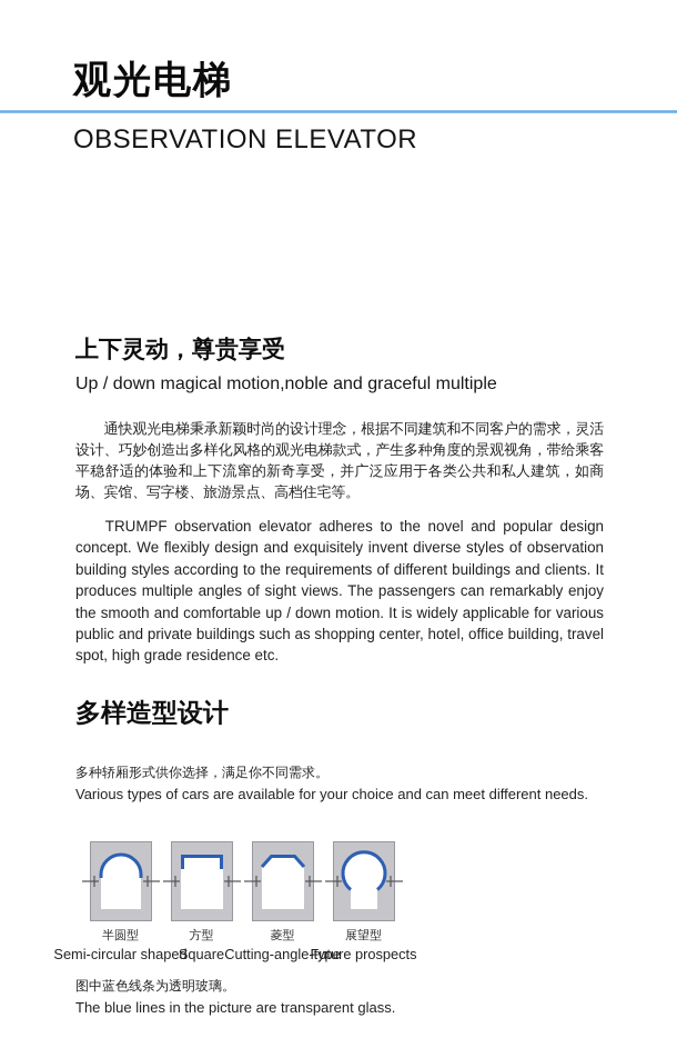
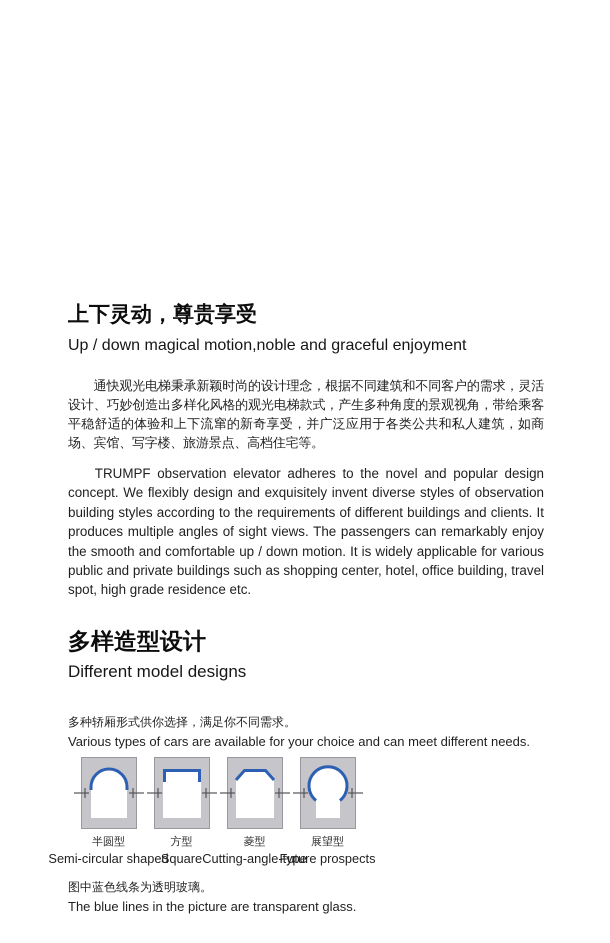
- 观光电梯
- OBSERVATION ELEVATOR
  上下灵动，尊贵享受
- Up / down magical motion,noble and graceful multiple
+ Up / down magical motion,noble and graceful enjoyment
  通快观光电梯秉承新颖时尚的设计理念，根据不同建筑和不同客户的需求，灵活设计、巧妙创造出多样化风格的观光电梯款式，产生多种角度的景观视角，带给乘客平稳舒适的体验和上下流窜的新奇享受，并广泛应用于各类公共和私人建筑，如商场、宾馆、写字楼、旅游景点、高档住宅等。
  TRUMPF observation elevator adheres to the novel and popular design concept. We flexibly design and exquisitely invent diverse styles of observation building styles according to the requirements of different buildings and clients. It produces multiple angles of sight views. The passengers can remarkably enjoy the smooth and comfortable up / down motion. It is widely applicable for various public and private buildings such as shopping center, hotel, office building, travel spot, high grade residence etc.
  多样造型设计
+ Different model designs
  多种轿厢形式供你选择，满足你不同需求。
  Various types of cars are available for your choice and can meet different needs.
  半圆型
  Semi-circular shaped
  方型
  Square
  菱型
  Cutting-angle-type
  展望型
  Future prospects
  图中蓝色线条为透明玻璃。
  The blue lines in the picture are transparent glass.
